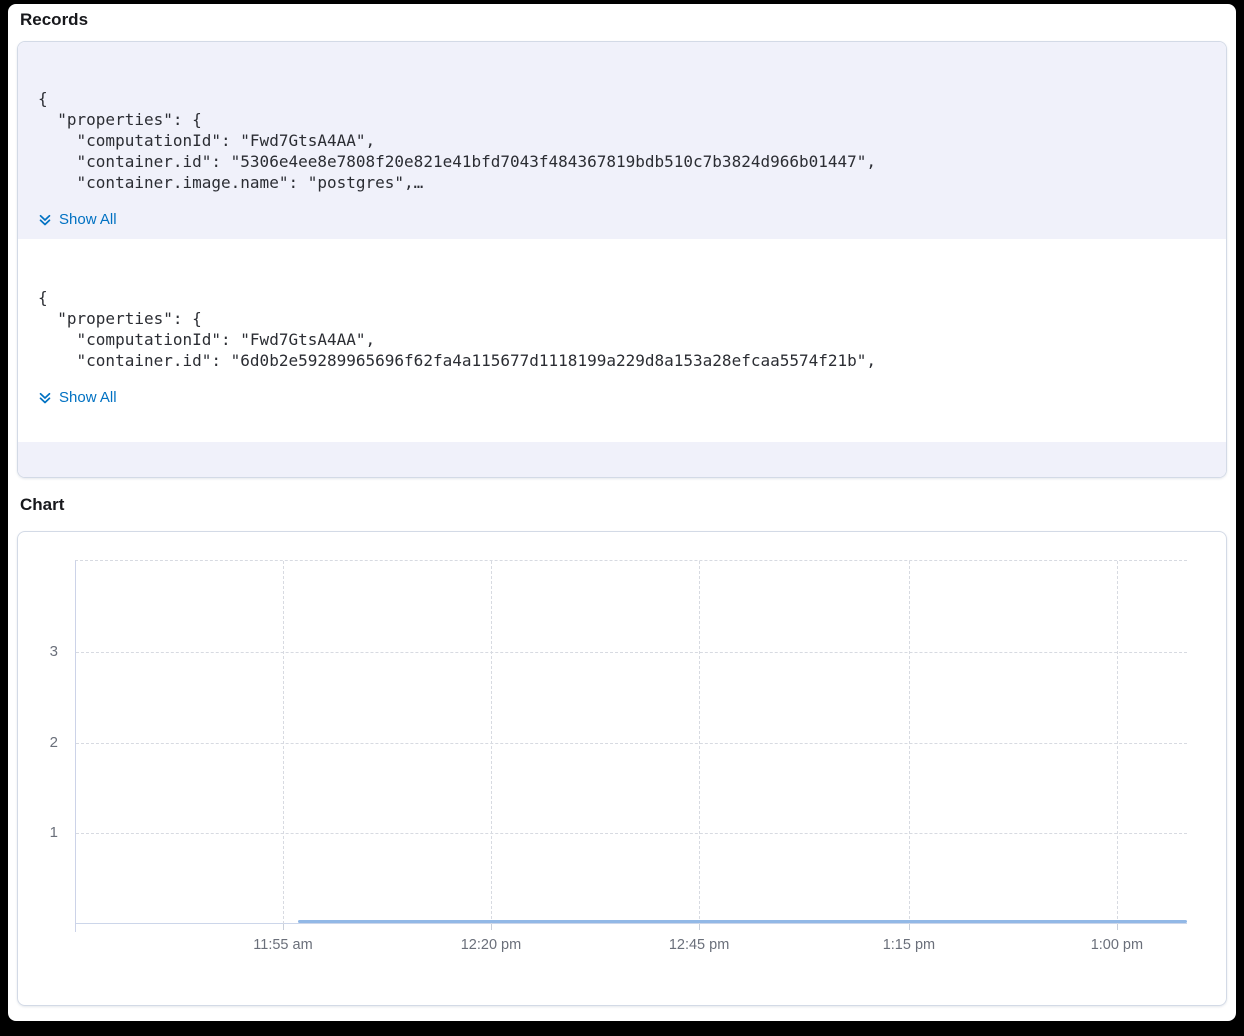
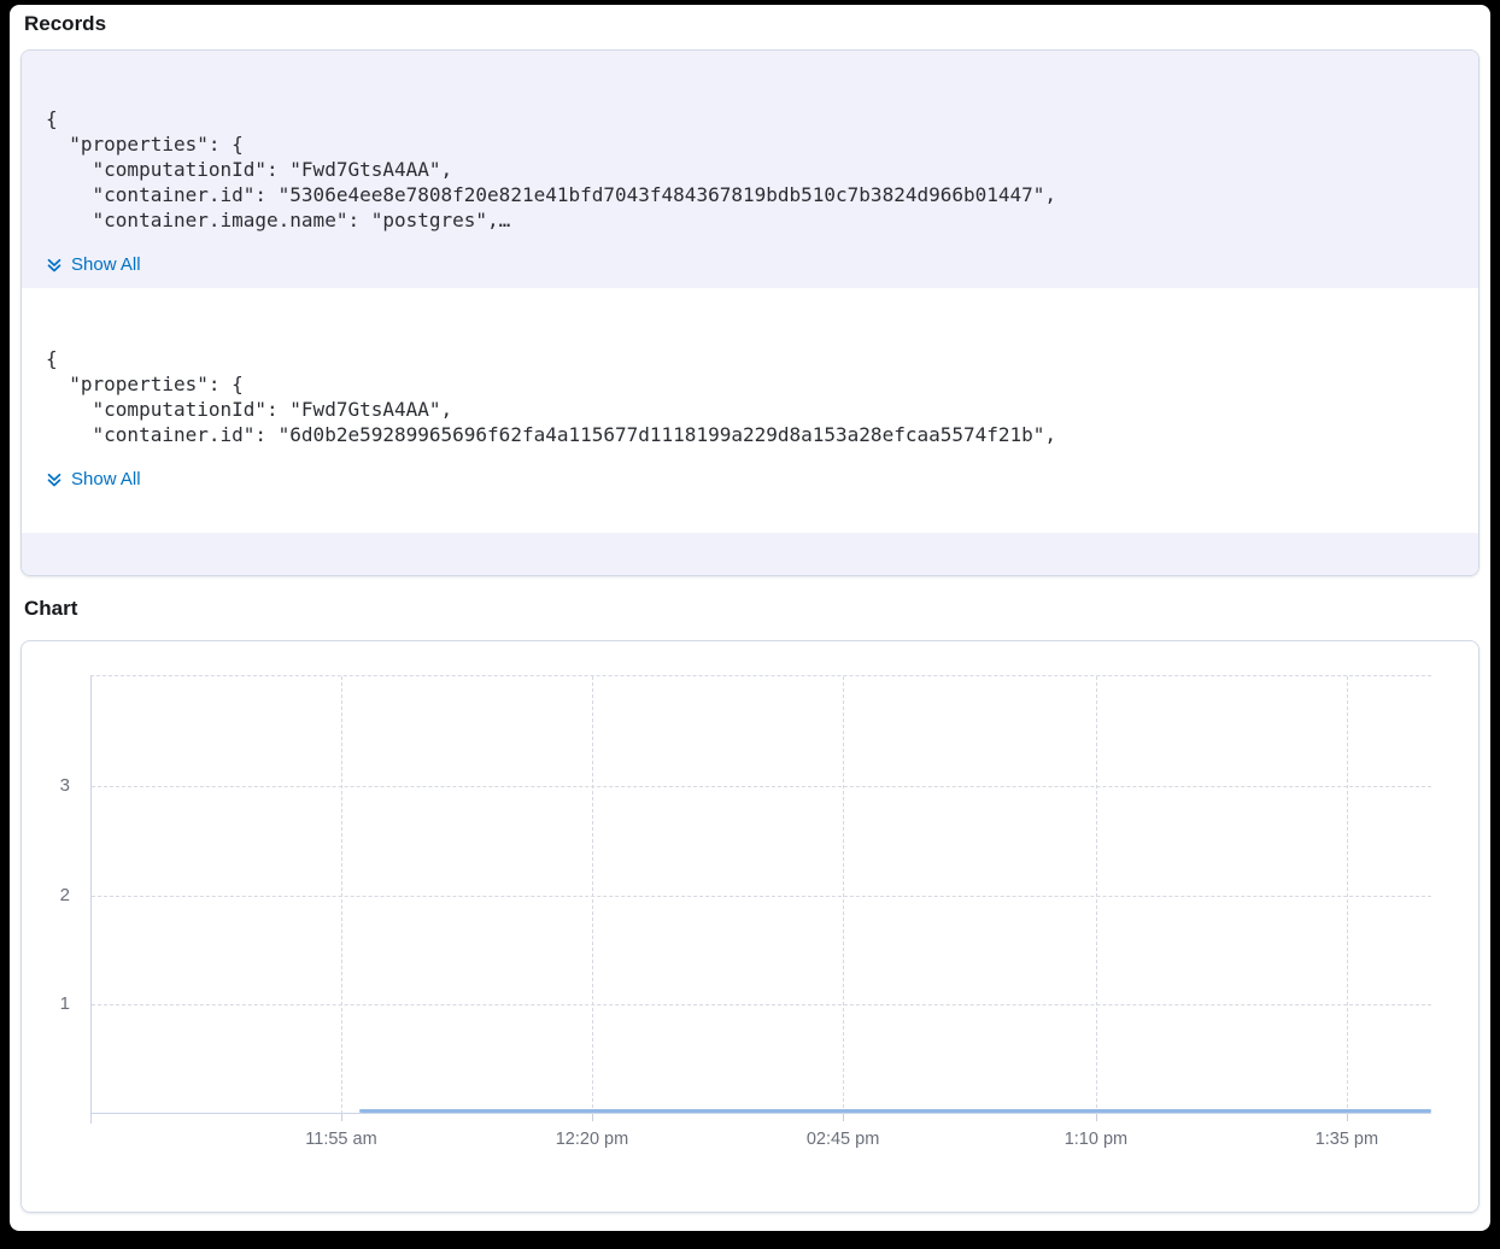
  Records
  {
  "properties": {
  "computationId": "Fwd7GtsA4AA",
  "container.id": "5306e4ee8e7808f20e821e41bfd7043f484367819bdb510c7b3824d966b01447",
  "container.image.name": "postgres",…
  Show All
  {
  "properties": {
  "computationId": "Fwd7GtsA4AA",
  "container.id": "6d0b2e59289965696f62fa4a115677d1118199a229d8a153a28efcaa5574f21b",
  Show All
  Chart
  1
  2
  3
  11:55 am
  12:20 pm
- 12:45 pm
+ 02:45 pm
- 1:15 pm
+ 1:10 pm
- 1:00 pm
+ 1:35 pm
